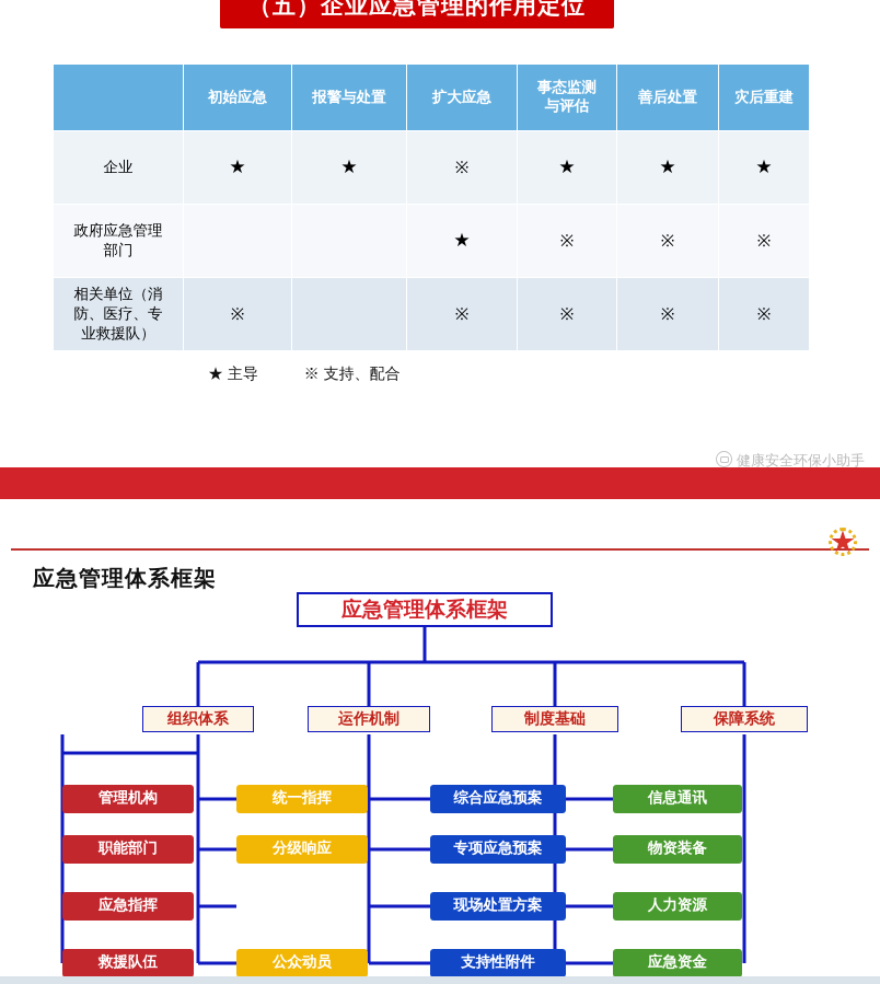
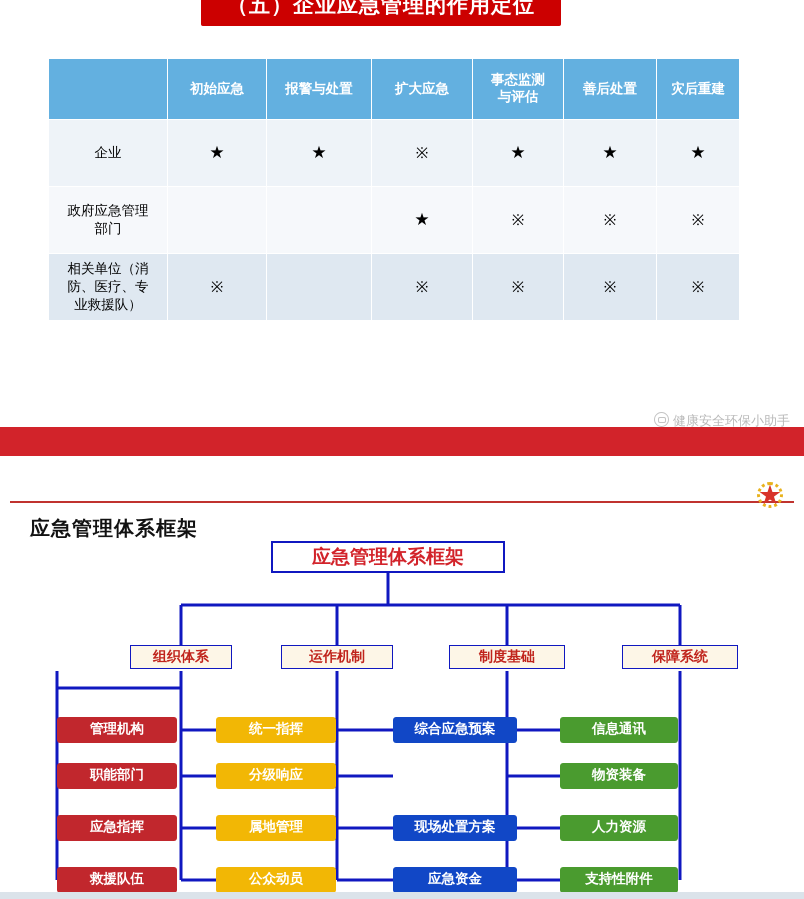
  （五）企业应急管理的作用定位
  	初始应急	报警与处置	扩大应急	事态监测与评估	善后处置	灾后重建
  企业	★	★	※	★	★	★
  政府应急管理部门			★	※	※	※
  相关单位（消防、医疗、专业救援队）	※		※	※	※	※
- ★ 主导 ※ 支持、配合
  健康安全环保小助手
  ★
  应急管理体系框架
  应急管理体系框架
  组织体系
  运作机制
  制度基础
  保障系统
  管理机构
  职能部门
  应急指挥
  救援队伍
  统一指挥
  分级响应
+ 属地管理
  公众动员
  综合应急预案
- 专项应急预案
  现场处置方案
- 支持性附件
+ 应急资金
  信息通讯
  物资装备
  人力资源
- 应急资金
+ 支持性附件
